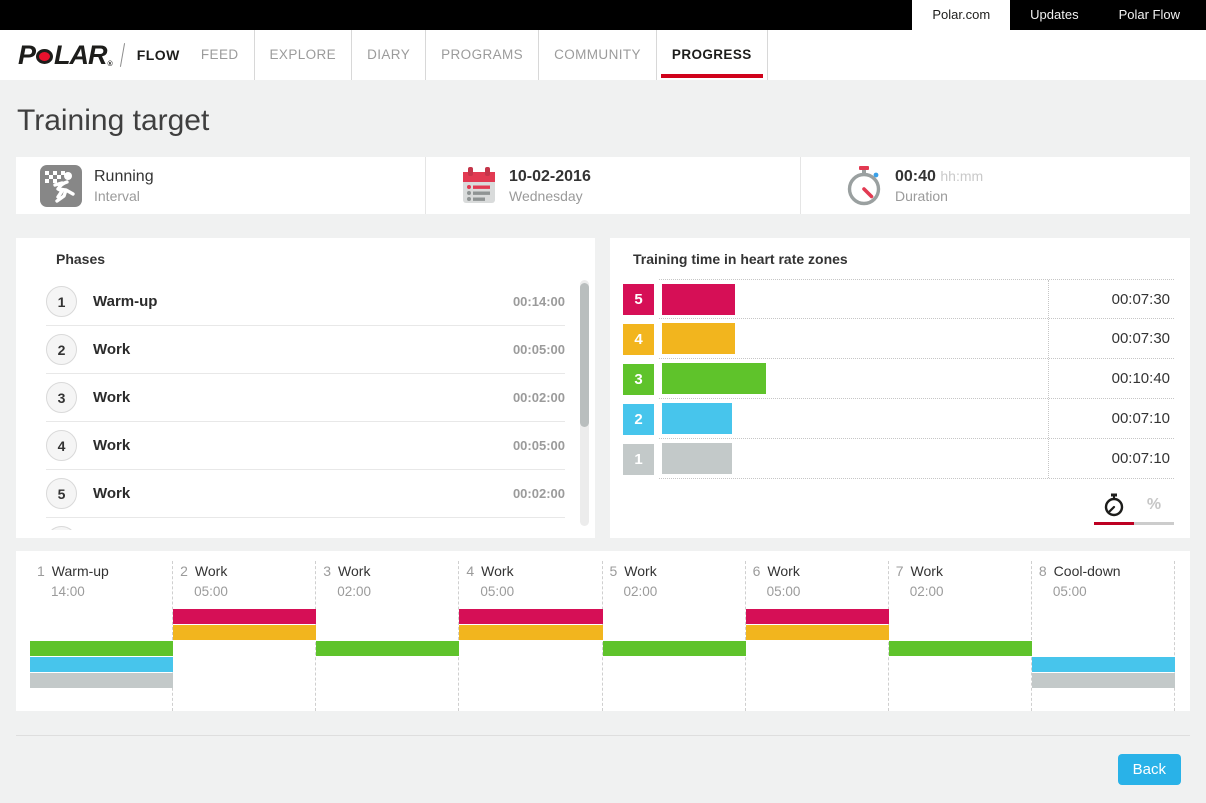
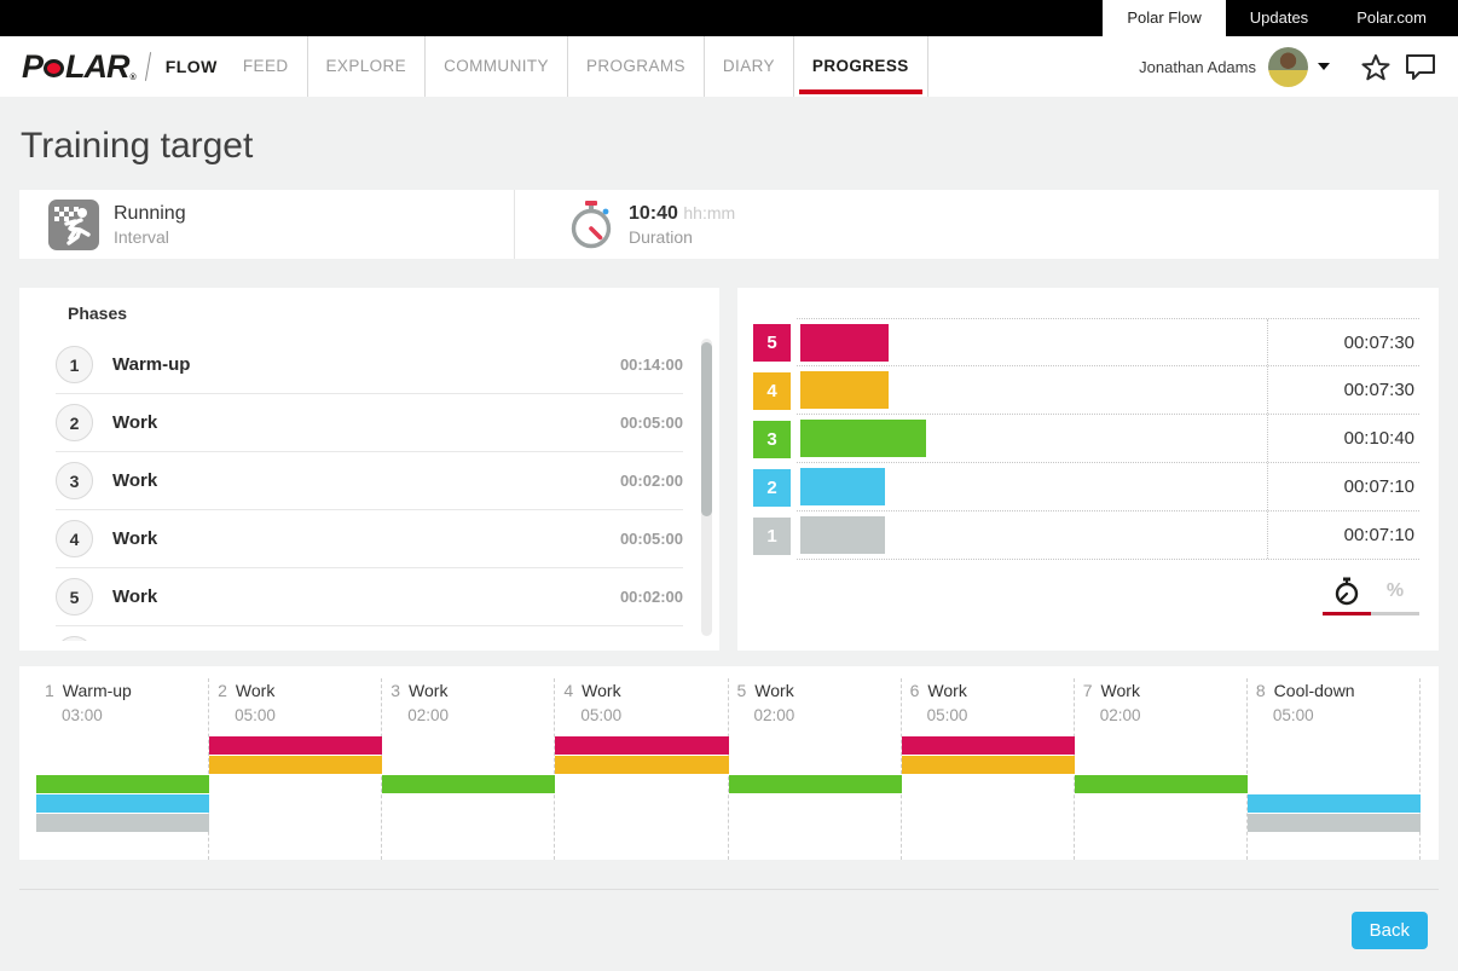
- Polar.com
+ Polar Flow
  Updates
- Polar Flow
+ Polar.com
  P
  LAR
  FLOW
  FEED
  EXPLORE
- DIARY
+ COMMUNITY
  PROGRAMS
- COMMUNITY
+ DIARY
  PROGRESS
+ Jonathan Adams
  Training target
  Running
  Interval
- 10-02-2016
- Wednesday
- 00:40 hh:mm
+ 10:40 hh:mm
  Duration
  Phases
  1
  Warm-up
  00:14:00
  2
  Work
  00:05:00
  3
  Work
  00:02:00
  4
  Work
  00:05:00
  5
  Work
  00:02:00
- Training time in heart rate zones
  5
  00:07:30
  4
  00:07:30
  3
  00:10:40
  2
  00:07:10
  1
  00:07:10
  %
  1
  Warm-up
- 14:00
+ 03:00
  2
  Work
  05:00
  3
  Work
  02:00
  4
  Work
  05:00
  5
  Work
  02:00
  6
  Work
  05:00
  7
  Work
  02:00
  8
  Cool-down
  05:00
  Back
